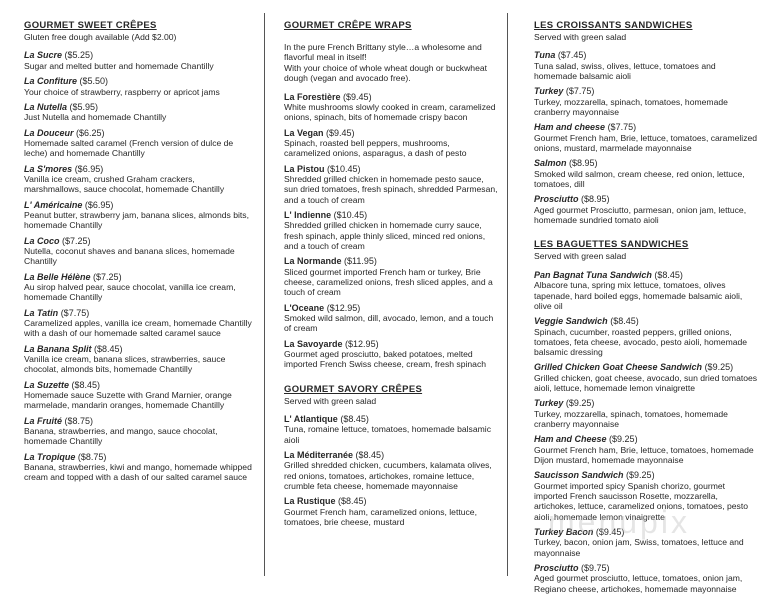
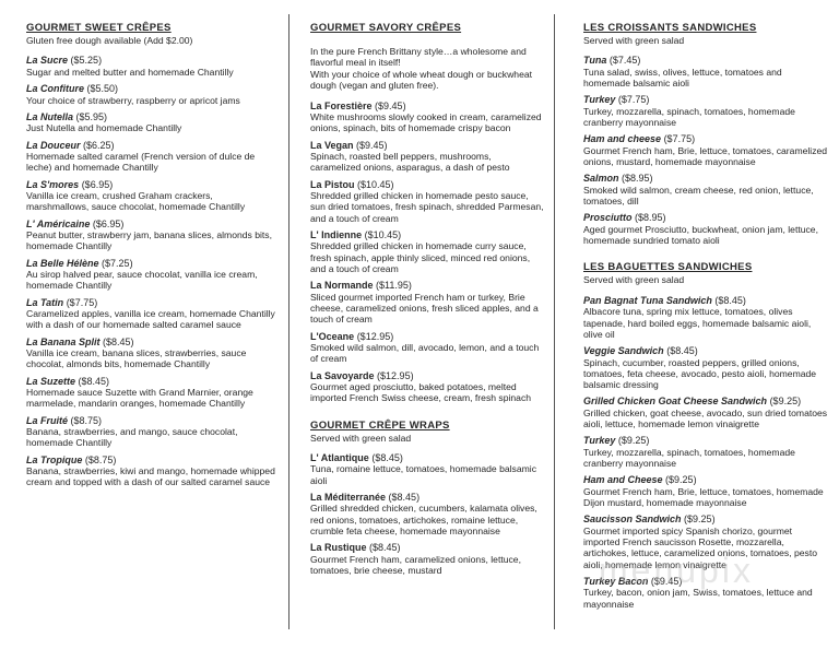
  GOURMET SWEET CRÊPES
  Gluten free dough available (Add $2.00)
  La Sucre ($5.25)
  Sugar and melted butter and homemade Chantilly
  La Confiture ($5.50)
  Your choice of strawberry, raspberry or apricot jams
  La Nutella ($5.95)
  Just Nutella and homemade Chantilly
  La Douceur ($6.25)
  Homemade salted caramel (French version of dulce de leche) and homemade Chantilly
  La S'mores ($6.95)
  Vanilla ice cream, crushed Graham crackers, marshmallows, sauce chocolat, homemade Chantilly
  L' Américaine ($6.95)
  Peanut butter, strawberry jam, banana slices, almonds bits, homemade Chantilly
- La Coco ($7.25)
- Nutella, coconut shaves and banana slices, homemade Chantilly
  La Belle Hélène ($7.25)
  Au sirop halved pear, sauce chocolat, vanilla ice cream, homemade Chantilly
  La Tatin ($7.75)
  Caramelized apples, vanilla ice cream, homemade Chantilly with a dash of our homemade salted caramel sauce
  La Banana Split ($8.45)
  Vanilla ice cream, banana slices, strawberries, sauce chocolat, almonds bits, homemade Chantilly
  La Suzette ($8.45)
  Homemade sauce Suzette with Grand Marnier, orange marmelade, mandarin oranges, homemade Chantilly
  La Fruité ($8.75)
  Banana, strawberries, and mango, sauce chocolat, homemade Chantilly
  La Tropique ($8.75)
  Banana, strawberries, kiwi and mango, homemade whipped cream and topped with a dash of our salted caramel sauce
- GOURMET CRÊPE WRAPS
+ GOURMET SAVORY CRÊPES
  In the pure French Brittany style…a wholesome and flavorful meal in itself!
- With your choice of whole wheat dough or buckwheat dough (vegan and avocado free).
+ With your choice of whole wheat dough or buckwheat dough (vegan and gluten free).
  La Forestière ($9.45)
  White mushrooms slowly cooked in cream, caramelized onions, spinach, bits of homemade crispy bacon
  La Vegan ($9.45)
  Spinach, roasted bell peppers, mushrooms, caramelized onions, asparagus, a dash of pesto
  La Pistou ($10.45)
  Shredded grilled chicken in homemade pesto sauce, sun dried tomatoes, fresh spinach, shredded Parmesan, and a touch of cream
  L' Indienne ($10.45)
  Shredded grilled chicken in homemade curry sauce, fresh spinach, apple thinly sliced, minced red onions, and a touch of cream
  La Normande ($11.95)
  Sliced gourmet imported French ham or turkey, Brie cheese, caramelized onions, fresh sliced apples, and a touch of cream
  L'Oceane ($12.95)
  Smoked wild salmon, dill, avocado, lemon, and a touch of cream
  La Savoyarde ($12.95)
  Gourmet aged prosciutto, baked potatoes, melted imported French Swiss cheese, cream, fresh spinach
- GOURMET SAVORY CRÊPES
+ GOURMET CRÊPE WRAPS
  Served with green salad
  L' Atlantique ($8.45)
  Tuna, romaine lettuce, tomatoes, homemade balsamic aioli
  La Méditerranée ($8.45)
  Grilled shredded chicken, cucumbers, kalamata olives, red onions, tomatoes, artichokes, romaine lettuce, crumble feta cheese, homemade mayonnaise
  La Rustique ($8.45)
  Gourmet French ham, caramelized onions, lettuce, tomatoes, brie cheese, mustard
  LES CROISSANTS SANDWICHES
  Served with green salad
  Tuna ($7.45)
  Tuna salad, swiss, olives, lettuce, tomatoes and homemade balsamic aioli
  Turkey ($7.75)
  Turkey, mozzarella, spinach, tomatoes, homemade cranberry mayonnaise
  Ham and cheese ($7.75)
- Gourmet French ham, Brie, lettuce, tomatoes, caramelized onions, mustard, marmelade mayonnaise
+ Gourmet French ham, Brie, lettuce, tomatoes, caramelized onions, mustard, homemade mayonnaise
  Salmon ($8.95)
  Smoked wild salmon, cream cheese, red onion, lettuce, tomatoes, dill
  Prosciutto ($8.95)
- Aged gourmet Prosciutto, parmesan, onion jam, lettuce, homemade sundried tomato aioli
+ Aged gourmet Prosciutto, buckwheat, onion jam, lettuce, homemade sundried tomato aioli
  LES BAGUETTES SANDWICHES
  Served with green salad
  Pan Bagnat Tuna Sandwich ($8.45)
  Albacore tuna, spring mix lettuce, tomatoes, olives tapenade, hard boiled eggs, homemade balsamic aioli, olive oil
  Veggie Sandwich ($8.45)
  Spinach, cucumber, roasted peppers, grilled onions, tomatoes, feta cheese, avocado, pesto aioli, homemade balsamic dressing
  Grilled Chicken Goat Cheese Sandwich ($9.25)
  Grilled chicken, goat cheese, avocado, sun dried tomatoes aioli, lettuce, homemade lemon vinaigrette
  Turkey ($9.25)
  Turkey, mozzarella, spinach, tomatoes, homemade cranberry mayonnaise
  Ham and Cheese ($9.25)
  Gourmet French ham, Brie, lettuce, tomatoes, homemade Dijon mustard, homemade mayonnaise
  Saucisson Sandwich ($9.25)
  Gourmet imported spicy Spanish chorizo, gourmet imported French saucisson Rosette, mozzarella, artichokes, lettuce, caramelized onions, tomatoes, pesto aioli, homemade lemon vinaigrette
  Turkey Bacon ($9.45)
  Turkey, bacon, onion jam, Swiss, tomatoes, lettuce and mayonnaise
- Prosciutto ($9.75)
- Aged gourmet prosciutto, lettuce, tomatoes, onion jam, Regiano cheese, artichokes, homemade mayonnaise
  menupix
